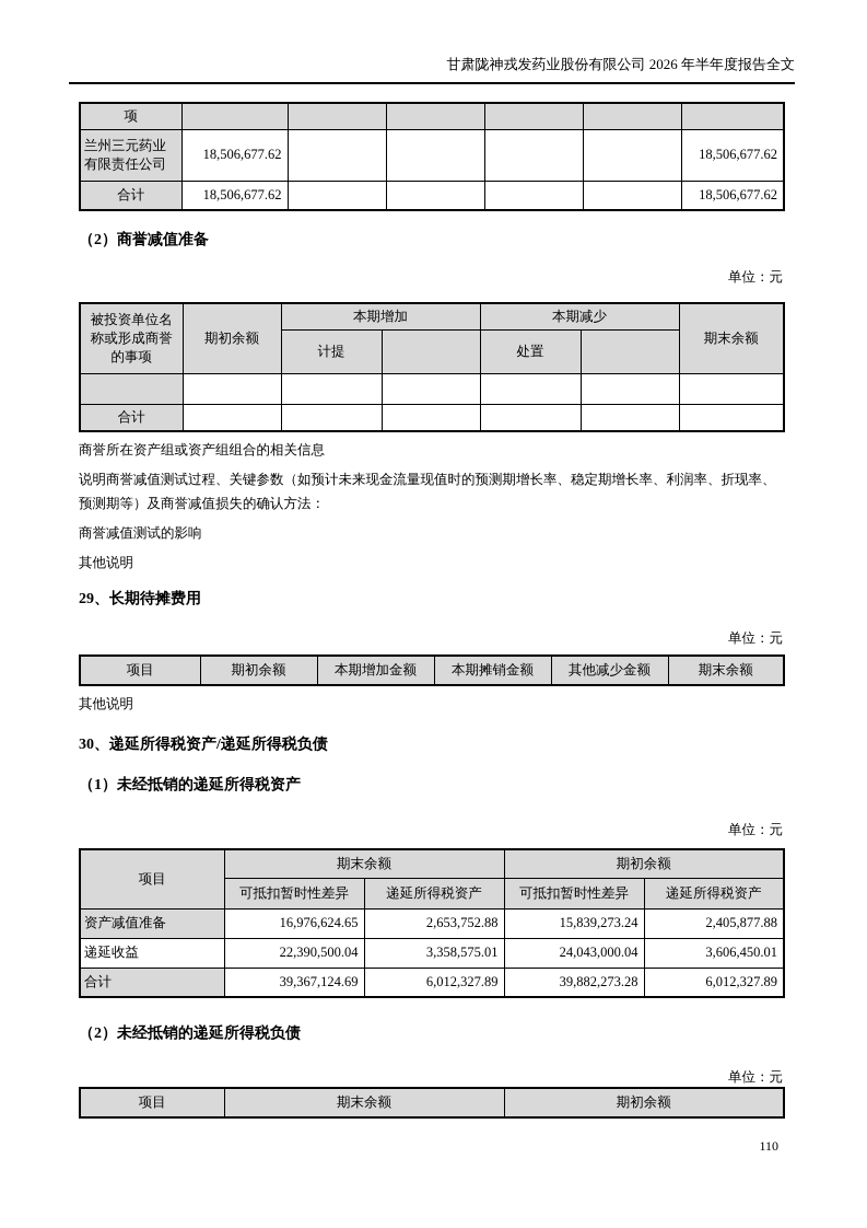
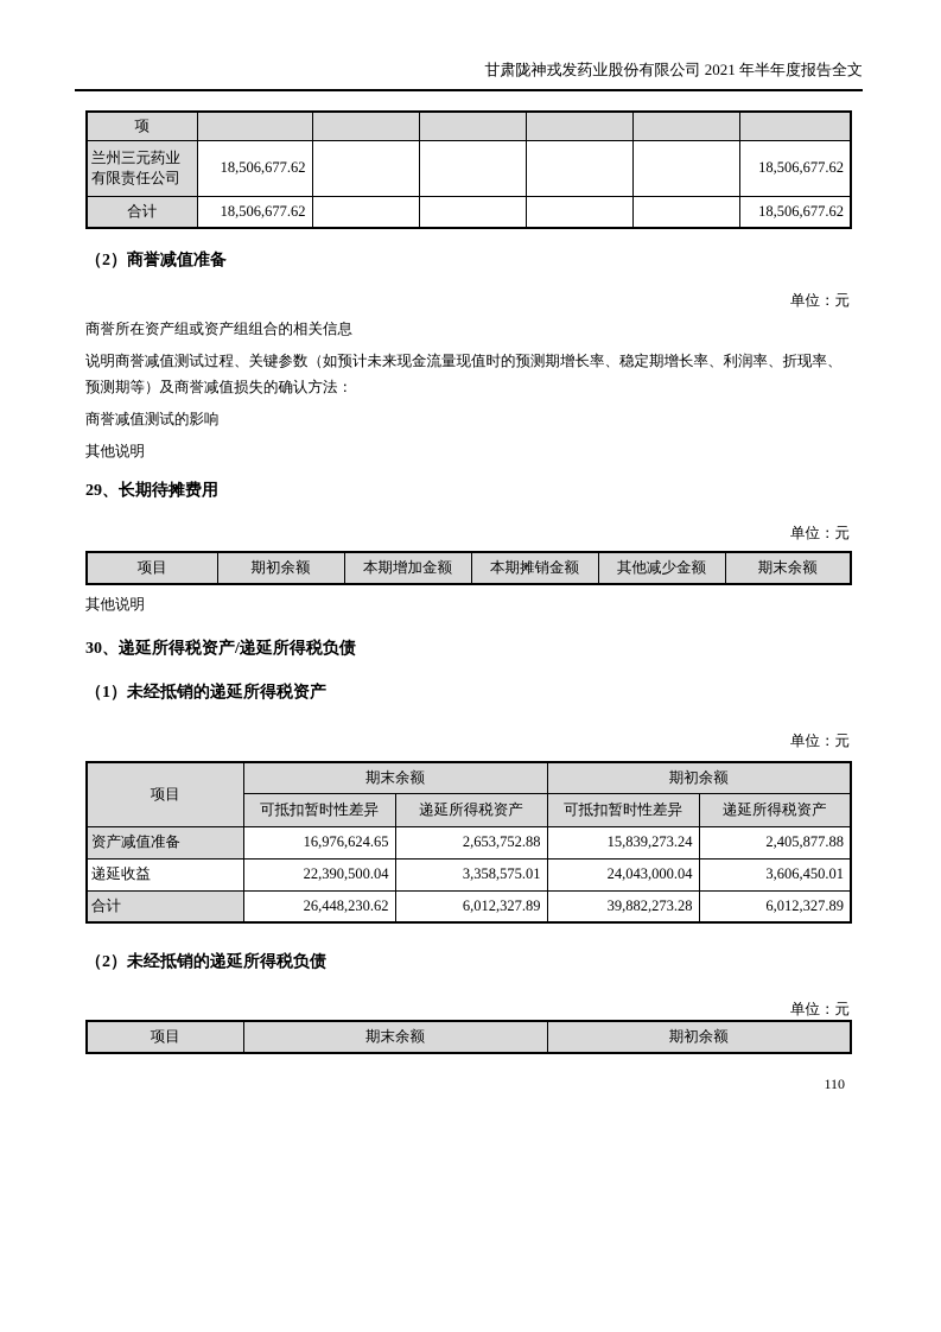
- 甘肃陇神戎发药业股份有限公司 2026 年半年度报告全文
+ 甘肃陇神戎发药业股份有限公司 2021 年半年度报告全文
  项
  兰州三元药业有限责任公司	18,506,677.62					18,506,677.62
  合计	18,506,677.62					18,506,677.62
  （2）商誉减值准备
  单位：元
- 被投资单位名称或形成商誉的事项	期初余额	本期增加	本期减少	期末余额
- 计提		处置
- 合计
  商誉所在资产组或资产组组合的相关信息
  说明商誉减值测试过程、关键参数（如预计未来现金流量现值时的预测期增长率、稳定期增长率、利润率、折现率、预测期等）及商誉减值损失的确认方法：
  商誉减值测试的影响
  其他说明
  29、长期待摊费用
  单位：元
  项目	期初余额	本期增加金额	本期摊销金额	其他减少金额	期末余额
  其他说明
  30、递延所得税资产/递延所得税负债
  （1）未经抵销的递延所得税资产
  单位：元
  项目	期末余额	期初余额
  可抵扣暂时性差异	递延所得税资产	可抵扣暂时性差异	递延所得税资产
  资产减值准备	16,976,624.65	2,653,752.88	15,839,273.24	2,405,877.88
  递延收益	22,390,500.04	3,358,575.01	24,043,000.04	3,606,450.01
- 合计	39,367,124.69	6,012,327.89	39,882,273.28	6,012,327.89
+ 合计	26,448,230.62	6,012,327.89	39,882,273.28	6,012,327.89
  （2）未经抵销的递延所得税负债
  单位：元
  项目	期末余额	期初余额
  110
